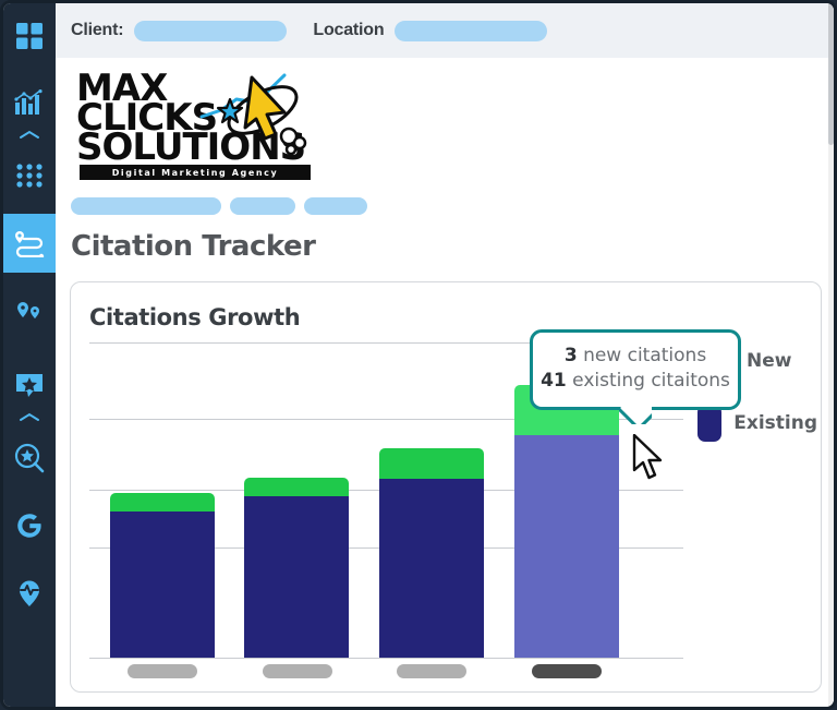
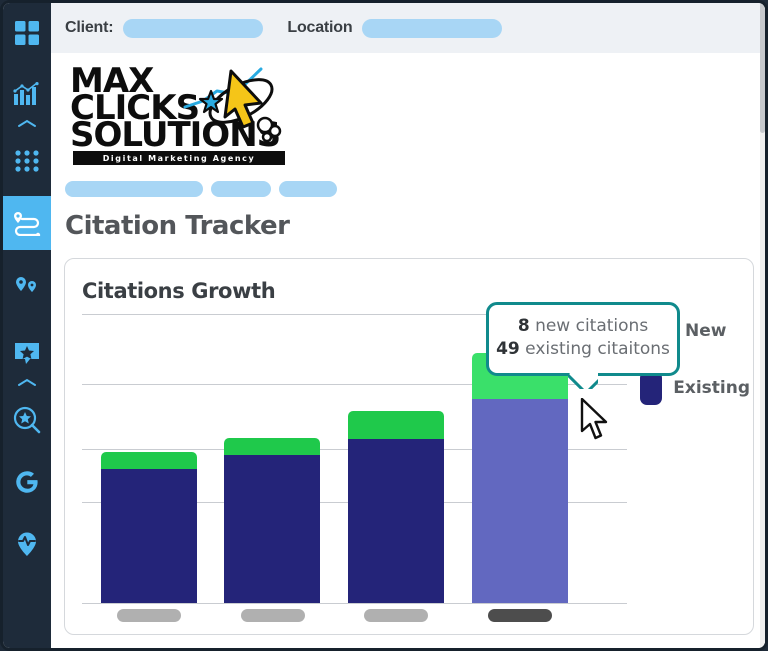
  Client:
  Location
  MAX
  CLICKS
  SOLUTION
  Digital Marketing Agency
  Citation Tracker
  Citations Growth
  New
  Existing
- 3 new citations
+ 8 new citations
- 41 existing citaitons
+ 49 existing citaitons
